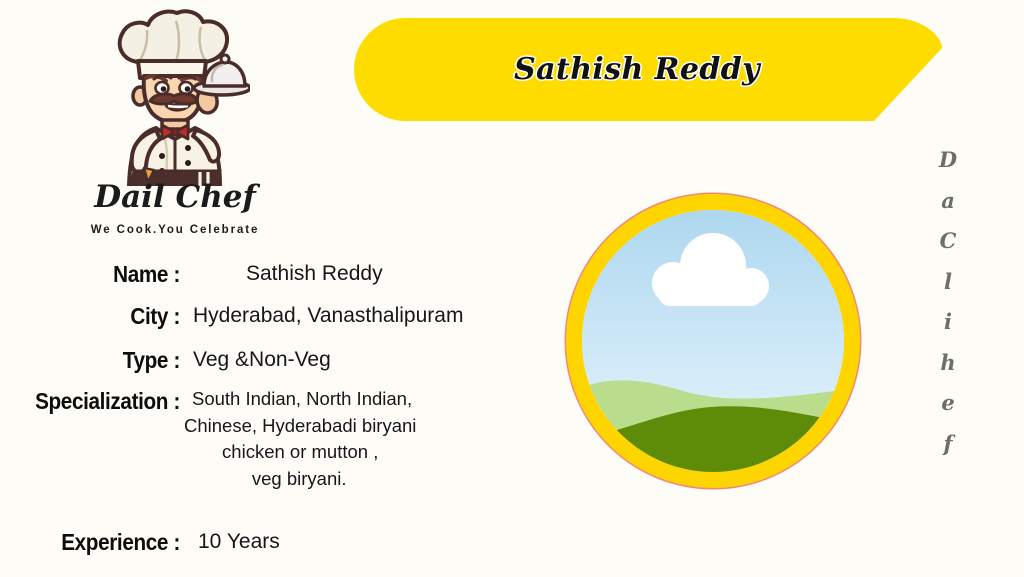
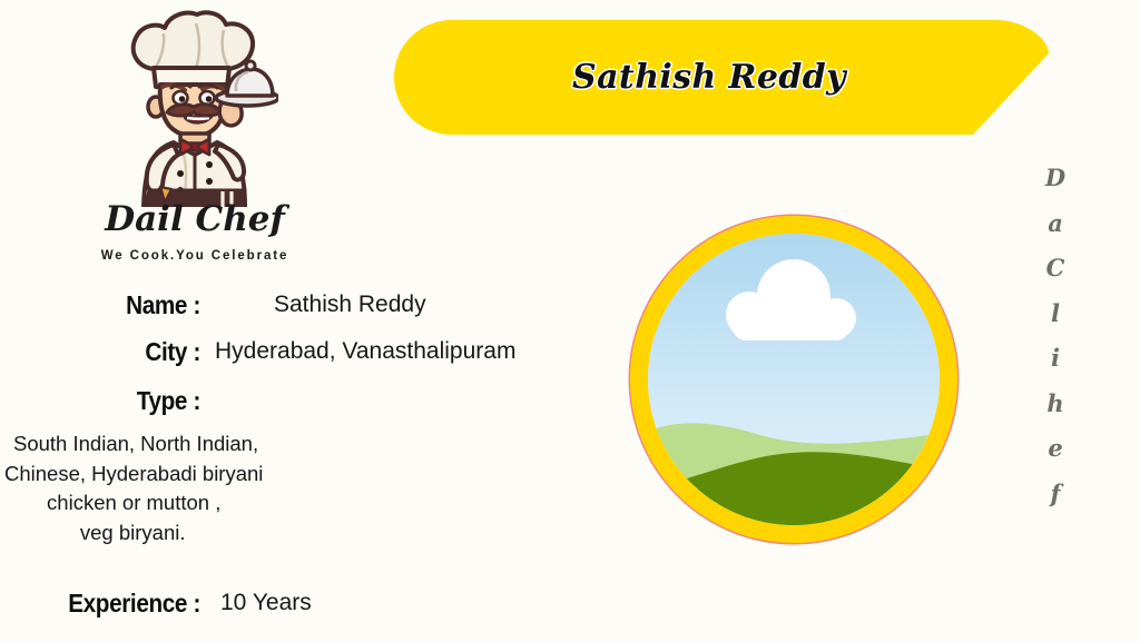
  Dail Chef
  We Cook.You Celebrate
  Sathish Reddy
  Name :
  Sathish Reddy
  City :
  Hyderabad, Vanasthalipuram
  Type :
- Veg &Non-Veg
- Specialization :
  South Indian, North Indian,
  Chinese, Hyderabadi biryani
  chicken or mutton ,
  veg biryani.
  Experience :
  10 Years
  D
  a
  C
  l
  i
  h
  e
  f
